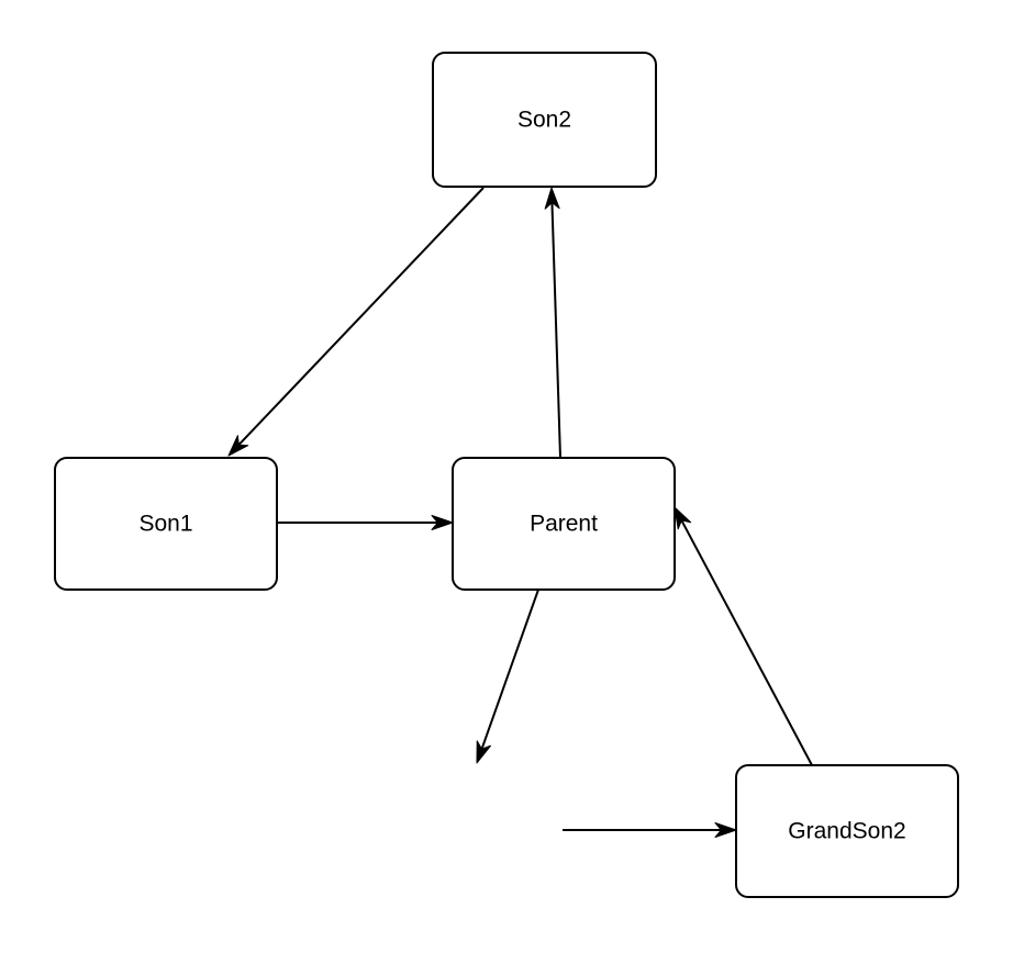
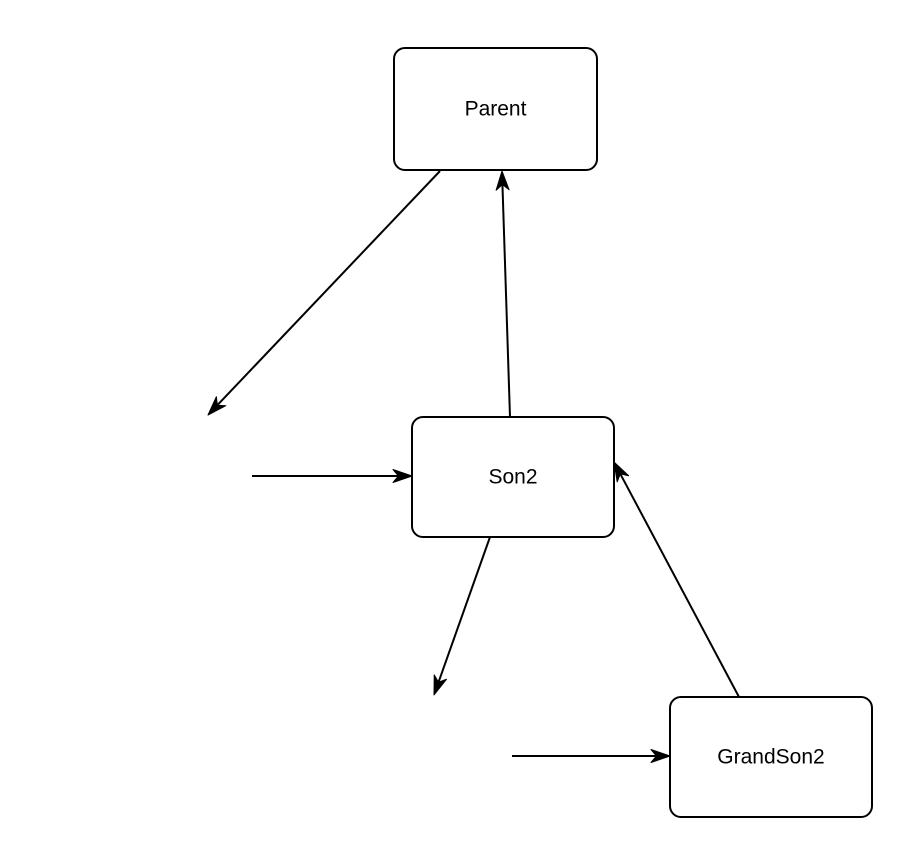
- Son2
+ Parent
- Son1
- Parent
+ Son2
  GrandSon2
